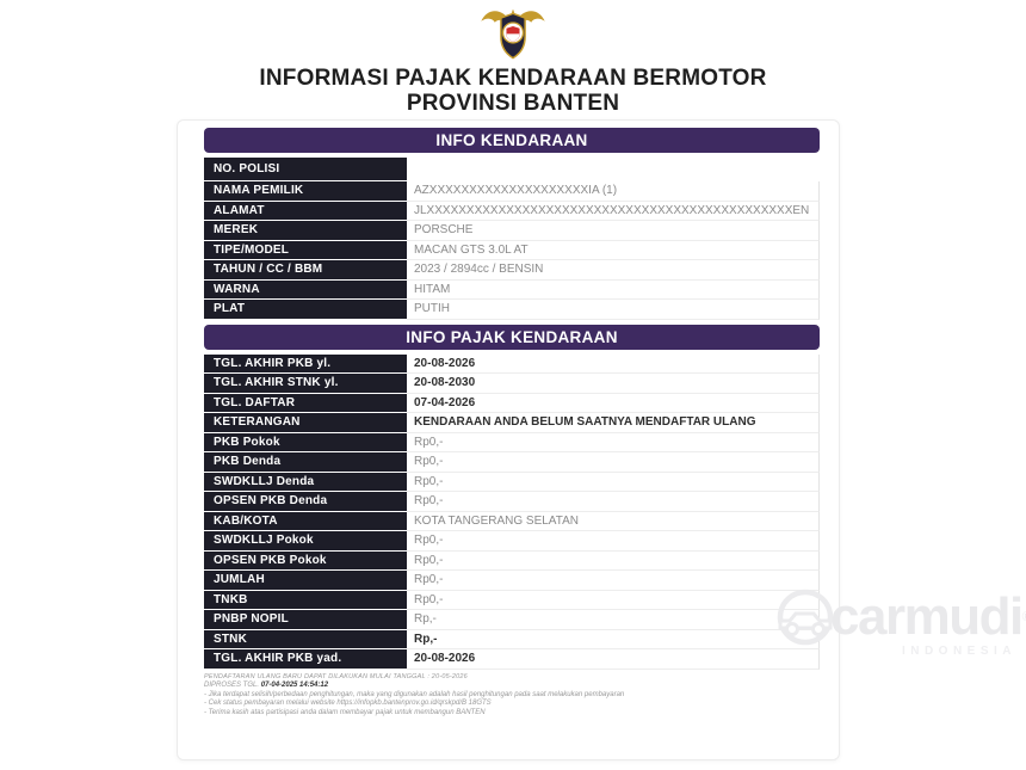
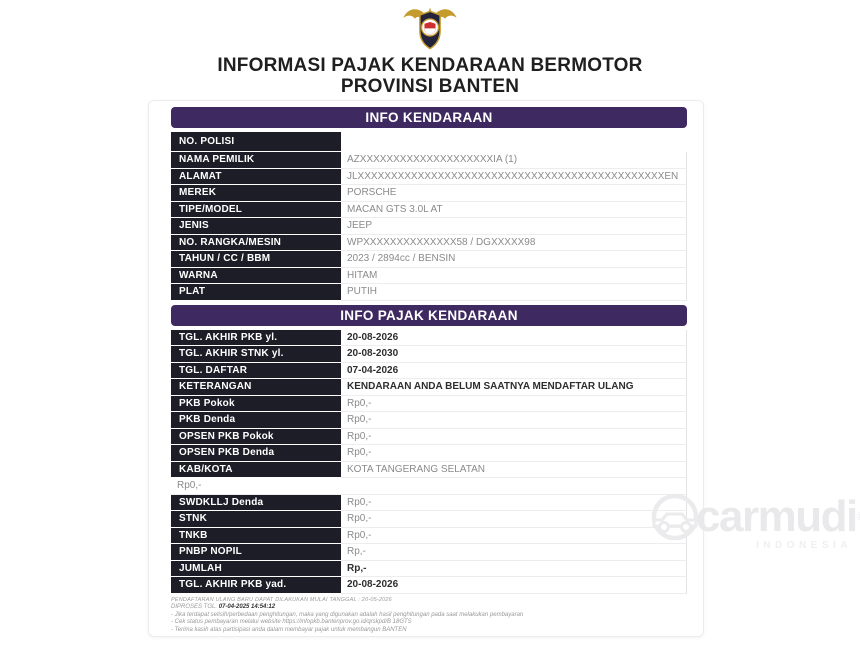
  INFORMASI PAJAK KENDARAAN BERMOTOR
  PROVINSI BANTEN
  INFO KENDARAAN
  NO. POLISI
  NAMA PEMILIK
  AZXXXXXXXXXXXXXXXXXXXXIA (1)
  ALAMAT
  JLXXXXXXXXXXXXXXXXXXXXXXXXXXXXXXXXXXXXXXXXXXXXXXEN
  MEREK
  PORSCHE
  TIPE/MODEL
  MACAN GTS 3.0L AT
+ JENIS
+ JEEP
+ NO. RANGKA/MESIN
+ WPXXXXXXXXXXXXXX58 / DGXXXXX98
  TAHUN / CC / BBM
  2023 / 2894cc / BENSIN
  WARNA
  HITAM
  PLAT
  PUTIH
  INFO PAJAK KENDARAAN
  TGL. AKHIR PKB yl.
  20-08-2026
  TGL. AKHIR STNK yl.
  20-08-2030
  TGL. DAFTAR
  07-04-2026
  KETERANGAN
  KENDARAAN ANDA BELUM SAATNYA MENDAFTAR ULANG
  PKB Pokok
  Rp0,-
  PKB Denda
  Rp0,-
- SWDKLLJ Denda
+ OPSEN PKB Pokok
  Rp0,-
  OPSEN PKB Denda
  Rp0,-
  KAB/KOTA
  KOTA TANGERANG SELATAN
- SWDKLLJ Pokok
  Rp0,-
- OPSEN PKB Pokok
+ SWDKLLJ Denda
  Rp0,-
- JUMLAH
+ STNK
  Rp0,-
  TNKB
  Rp0,-
  PNBP NOPIL
  Rp,-
- STNK
+ JUMLAH
  Rp,-
  TGL. AKHIR PKB yad.
  20-08-2026
